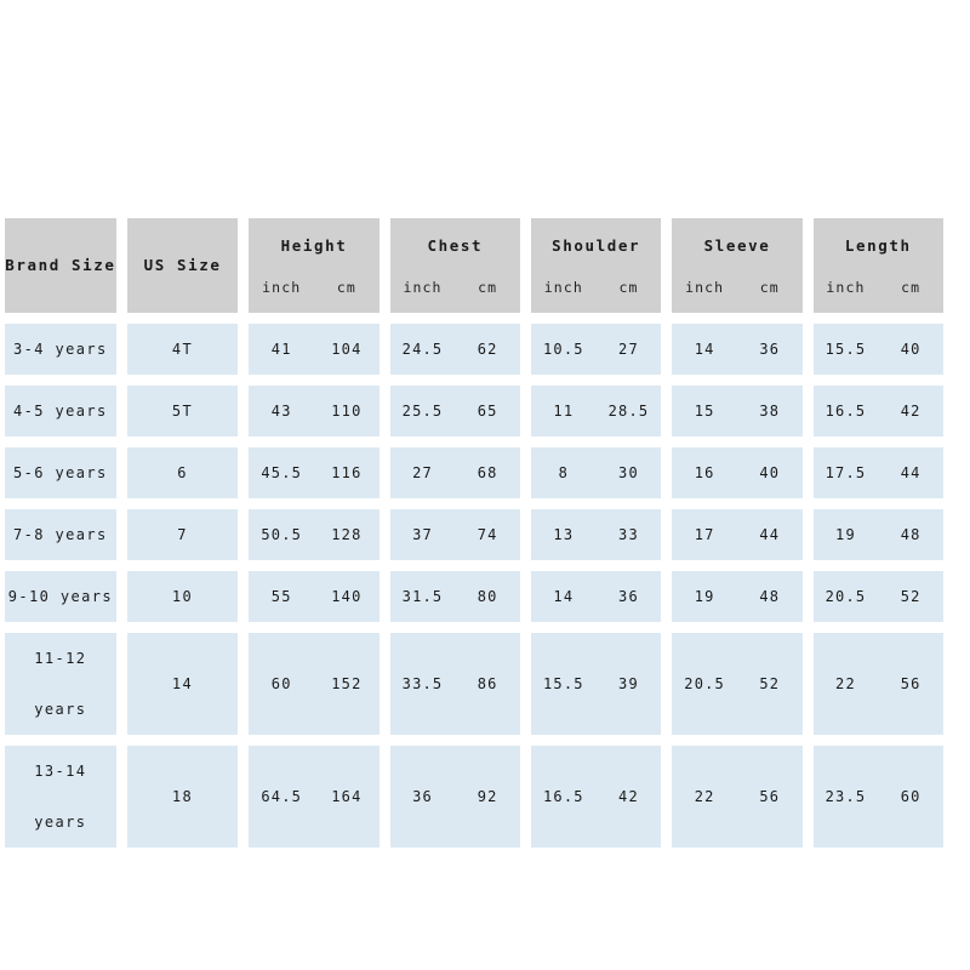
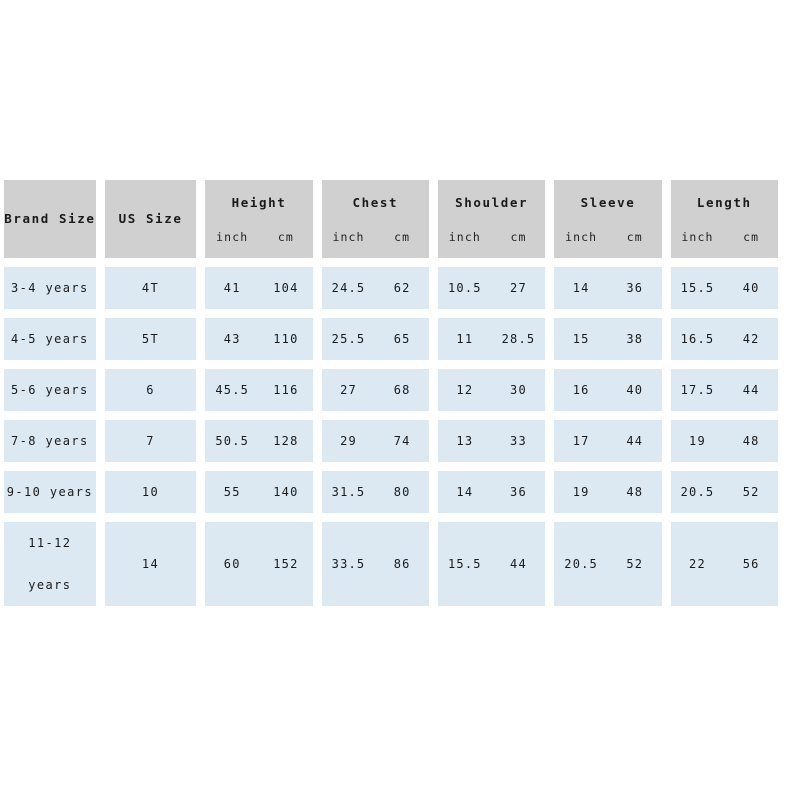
  Brand Size	US Size	Height inch cm	Chest inch cm	Shoulder inch cm	Sleeve inch cm	Length inch cm
  3-4 years	4T	41 104	24.5 62	10.5 27	14 36	15.5 40
  4-5 years	5T	43 110	25.5 65	11 28.5	15 38	16.5 42
- 5-6 years	6	45.5 116	27 68	8 30	16 40	17.5 44
+ 5-6 years	6	45.5 116	27 68	12 30	16 40	17.5 44
- 7-8 years	7	50.5 128	37 74	13 33	17 44	19 48
+ 7-8 years	7	50.5 128	29 74	13 33	17 44	19 48
  9-10 years	10	55 140	31.5 80	14 36	19 48	20.5 52
- 11-12 years	14	60 152	33.5 86	15.5 39	20.5 52	22 56
+ 11-12 years	14	60 152	33.5 86	15.5 44	20.5 52	22 56
- 13-14 years	18	64.5 164	36 92	16.5 42	22 56	23.5 60
